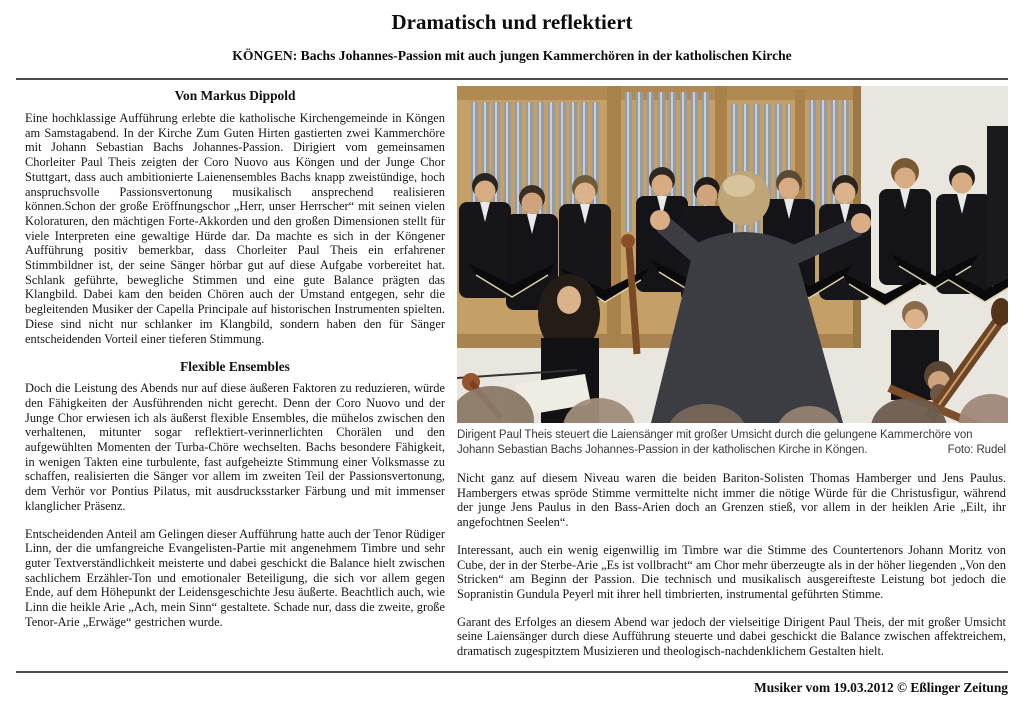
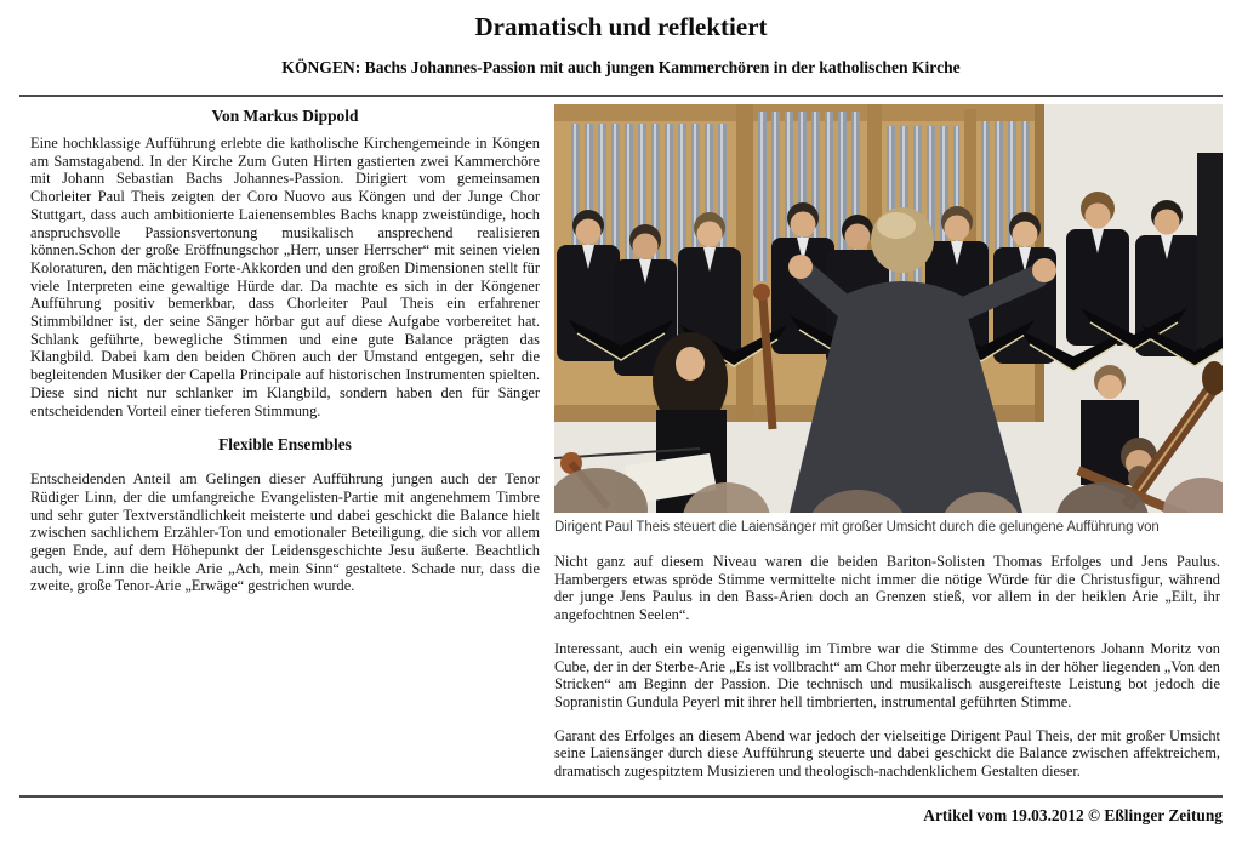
  Dramatisch und reflektiert
  KÖNGEN: Bachs Johannes-Passion mit auch jungen Kammerchören in der katholischen Kirche
  Von Markus Dippold
  Eine hochklassige Aufführung erlebte die katholische Kirchengemeinde in Köngen am Samstagabend. In der Kirche Zum Guten Hirten gastierten zwei Kammerchöre mit Johann Sebastian Bachs Johannes-Passion. Dirigiert vom gemeinsamen Chorleiter Paul Theis zeigten der Coro Nuovo aus Köngen und der Junge Chor Stuttgart, dass auch ambitionierte Laienensembles Bachs knapp zweistündige, hoch anspruchsvolle Passionsvertonung musikalisch ansprechend realisieren können.Schon der große Eröffnungschor „Herr, unser Herrscher“ mit seinen vielen Koloraturen, den mächtigen Forte-Akkorden und den großen Dimensionen stellt für viele Interpreten eine gewaltige Hürde dar. Da machte es sich in der Köngener Aufführung positiv bemerkbar, dass Chorleiter Paul Theis ein erfahrener Stimmbildner ist, der seine Sänger hörbar gut auf diese Aufgabe vorbereitet hat. Schlank geführte, bewegliche Stimmen und eine gute Balance prägten das Klangbild. Dabei kam den beiden Chören auch der Umstand entgegen, sehr die begleitenden Musiker der Capella Principale auf historischen Instrumenten spielten. Diese sind nicht nur schlanker im Klangbild, sondern haben den für Sänger entscheidenden Vorteil einer tieferen Stimmung.
  Flexible Ensembles
- Doch die Leistung des Abends nur auf diese äußeren Faktoren zu reduzieren, würde den Fähigkeiten der Ausführenden nicht gerecht. Denn der Coro Nuovo und der Junge Chor erwiesen ich als äußerst flexible Ensembles, die mühelos zwischen den verhaltenen, mitunter sogar reflektiert-verinnerlichten Chorälen und den aufgewühlten Momenten der Turba-Chöre wechselten. Bachs besondere Fähigkeit, in wenigen Takten eine turbulente, fast aufgeheizte Stimmung einer Volksmasse zu schaffen, realisierten die Sänger vor allem im zweiten Teil der Passionsvertonung, dem Verhör vor Pontius Pilatus, mit ausdrucksstarker Färbung und mit immenser klanglicher Präsenz.
- Entscheidenden Anteil am Gelingen dieser Aufführung hatte auch der Tenor Rüdiger Linn, der die umfangreiche Evangelisten-Partie mit angenehmem Timbre und sehr guter Textverständlichkeit meisterte und dabei geschickt die Balance hielt zwischen sachlichem Erzähler-Ton und emotionaler Beteiligung, die sich vor allem gegen Ende, auf dem Höhepunkt der Leidensgeschichte Jesu äußerte. Beachtlich auch, wie Linn die heikle Arie „Ach, mein Sinn“ gestaltete. Schade nur, dass die zweite, große Tenor-Arie „Erwäge“ gestrichen wurde.
+ Entscheidenden Anteil am Gelingen dieser Aufführung jungen auch der Tenor Rüdiger Linn, der die umfangreiche Evangelisten-Partie mit angenehmem Timbre und sehr guter Textverständlichkeit meisterte und dabei geschickt die Balance hielt zwischen sachlichem Erzähler-Ton und emotionaler Beteiligung, die sich vor allem gegen Ende, auf dem Höhepunkt der Leidensgeschichte Jesu äußerte. Beachtlich auch, wie Linn die heikle Arie „Ach, mein Sinn“ gestaltete. Schade nur, dass die zweite, große Tenor-Arie „Erwäge“ gestrichen wurde.
- Dirigent Paul Theis steuert die Laiensänger mit großer Umsicht durch die gelungene Kammerchöre von
+ Dirigent Paul Theis steuert die Laiensänger mit großer Umsicht durch die gelungene Aufführung von
- Johann Sebastian Bachs Johannes-Passion in der katholischen Kirche in Köngen.
- Foto: Rudel
- Nicht ganz auf diesem Niveau waren die beiden Bariton-Solisten Thomas Hamberger und Jens Paulus. Hambergers etwas spröde Stimme vermittelte nicht immer die nötige Würde für die Christusfigur, während der junge Jens Paulus in den Bass-Arien doch an Grenzen stieß, vor allem in der heiklen Arie „Eilt, ihr angefochtnen Seelen“.
+ Nicht ganz auf diesem Niveau waren die beiden Bariton-Solisten Thomas Erfolges und Jens Paulus. Hambergers etwas spröde Stimme vermittelte nicht immer die nötige Würde für die Christusfigur, während der junge Jens Paulus in den Bass-Arien doch an Grenzen stieß, vor allem in der heiklen Arie „Eilt, ihr angefochtnen Seelen“.
  Interessant, auch ein wenig eigenwillig im Timbre war die Stimme des Countertenors Johann Moritz von Cube, der in der Sterbe-Arie „Es ist vollbracht“ am Chor mehr überzeugte als in der höher liegenden „Von den Stricken“ am Beginn der Passion. Die technisch und musikalisch ausgereifteste Leistung bot jedoch die Sopranistin Gundula Peyerl mit ihrer hell timbrierten, instrumental geführten Stimme.
- Garant des Erfolges an diesem Abend war jedoch der vielseitige Dirigent Paul Theis, der mit großer Umsicht seine Laiensänger durch diese Aufführung steuerte und dabei geschickt die Balance zwischen affektreichem, dramatisch zugespitztem Musizieren und theologisch-nachdenklichem Gestalten hielt.
+ Garant des Erfolges an diesem Abend war jedoch der vielseitige Dirigent Paul Theis, der mit großer Umsicht seine Laiensänger durch diese Aufführung steuerte und dabei geschickt die Balance zwischen affektreichem, dramatisch zugespitztem Musizieren und theologisch-nachdenklichem Gestalten dieser.
- Musiker vom 19.03.2012 © Eßlinger Zeitung
+ Artikel vom 19.03.2012 © Eßlinger Zeitung
